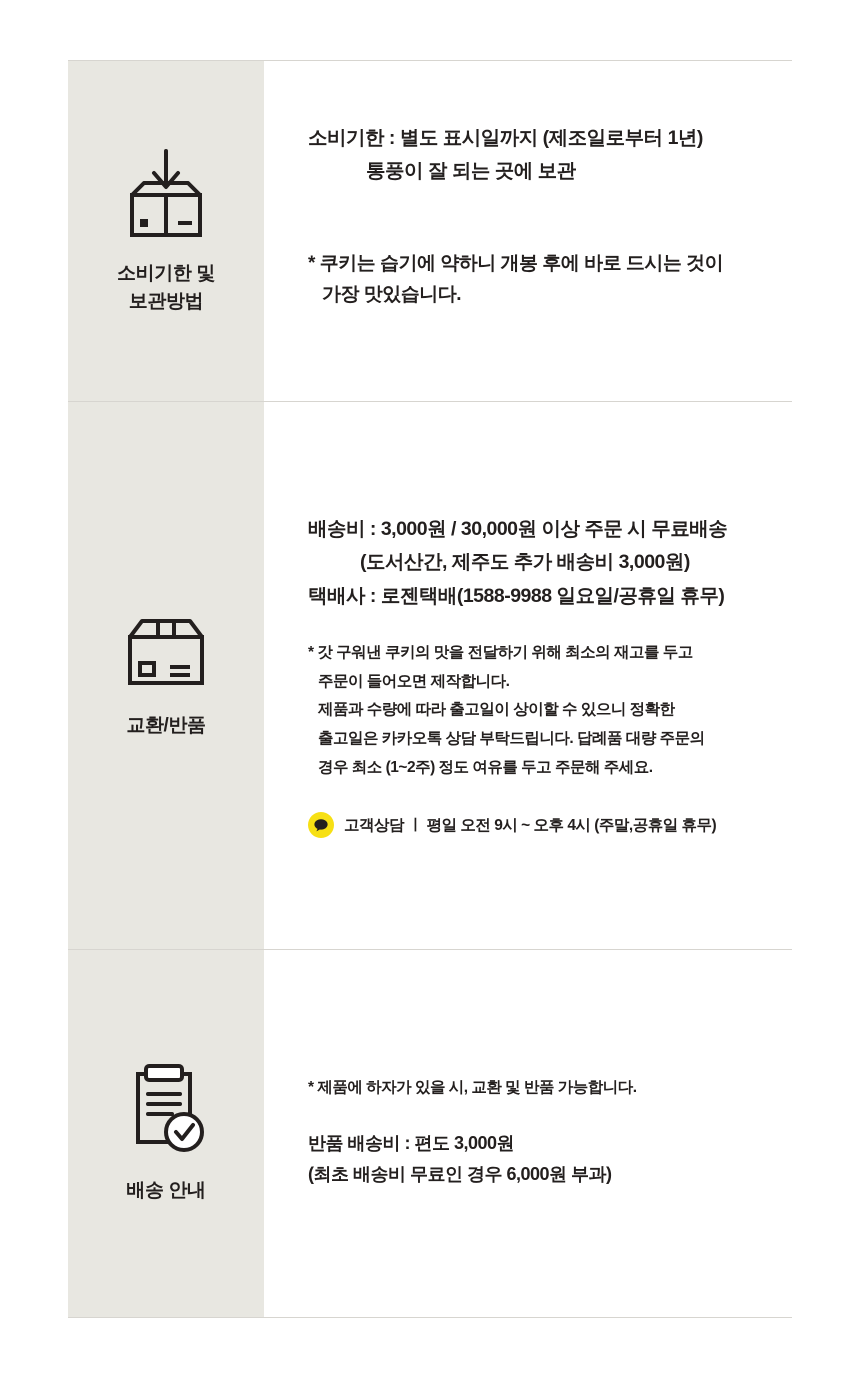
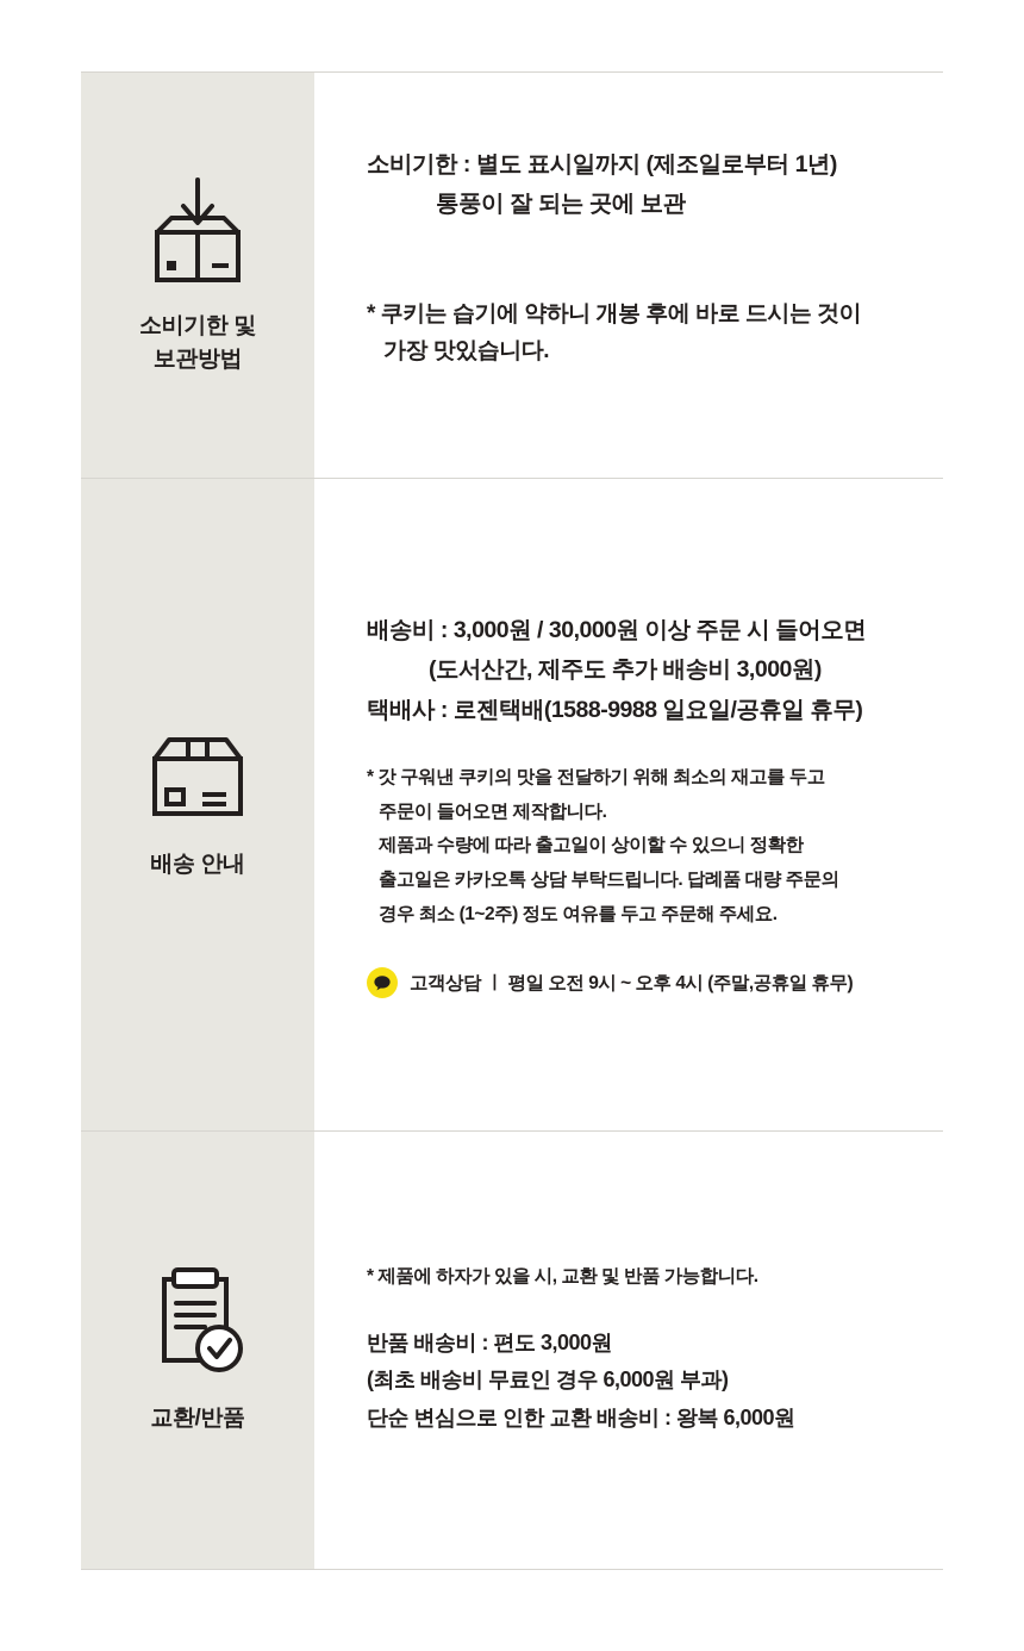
  소비기한 및
  보관방법
  소비기한 : 별도 표시일까지 (제조일로부터 1년)
  통풍이 잘 되는 곳에 보관
  * 쿠키는 습기에 약하니 개봉 후에 바로 드시는 것이
  가장 맛있습니다.
- 교환/반품
+ 배송 안내
- 배송비 : 3,000원 / 30,000원 이상 주문 시 무료배송
+ 배송비 : 3,000원 / 30,000원 이상 주문 시 들어오면
  (도서산간, 제주도 추가 배송비 3,000원)
  택배사 : 로젠택배(1588-9988 일요일/공휴일 휴무)
  * 갓 구워낸 쿠키의 맛을 전달하기 위해 최소의 재고를 두고
  주문이 들어오면 제작합니다.
  제품과 수량에 따라 출고일이 상이할 수 있으니 정확한
  출고일은 카카오톡 상담 부탁드립니다. 답례품 대량 주문의
  경우 최소 (1~2주) 정도 여유를 두고 주문해 주세요.
  고객상담 ㅣ 평일 오전 9시 ~ 오후 4시 (주말,공휴일 휴무)
- 배송 안내
+ 교환/반품
  * 제품에 하자가 있을 시, 교환 및 반품 가능합니다.
  반품 배송비 : 편도 3,000원
  (최초 배송비 무료인 경우 6,000원 부과)
+ 단순 변심으로 인한 교환 배송비 : 왕복 6,000원
